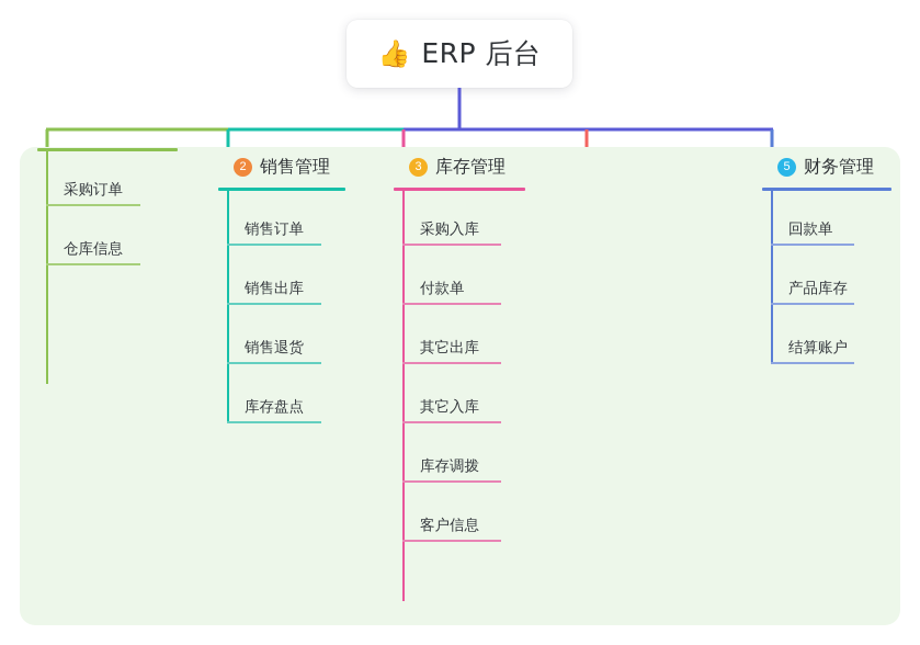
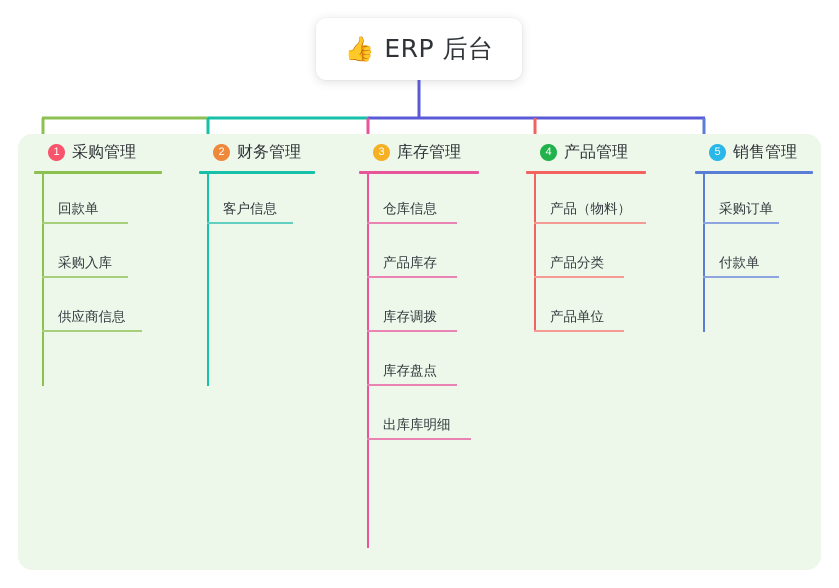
  👍
  ERP 后台
+ 1
+ 采购管理
- 采购订单
+ 回款单
- 仓库信息
+ 采购入库
+ 供应商信息
  2
- 销售管理
+ 财务管理
- 销售订单
- 销售出库
- 销售退货
- 库存盘点
+ 客户信息
  3
  库存管理
- 采购入库
+ 仓库信息
- 付款单
+ 产品库存
- 其它出库
- 其它入库
  库存调拨
- 客户信息
+ 库存盘点
+ 出库库明细
+ 4
+ 产品管理
+ 产品（物料）
+ 产品分类
+ 产品单位
  5
- 财务管理
+ 销售管理
- 回款单
+ 采购订单
- 产品库存
+ 付款单
- 结算账户
